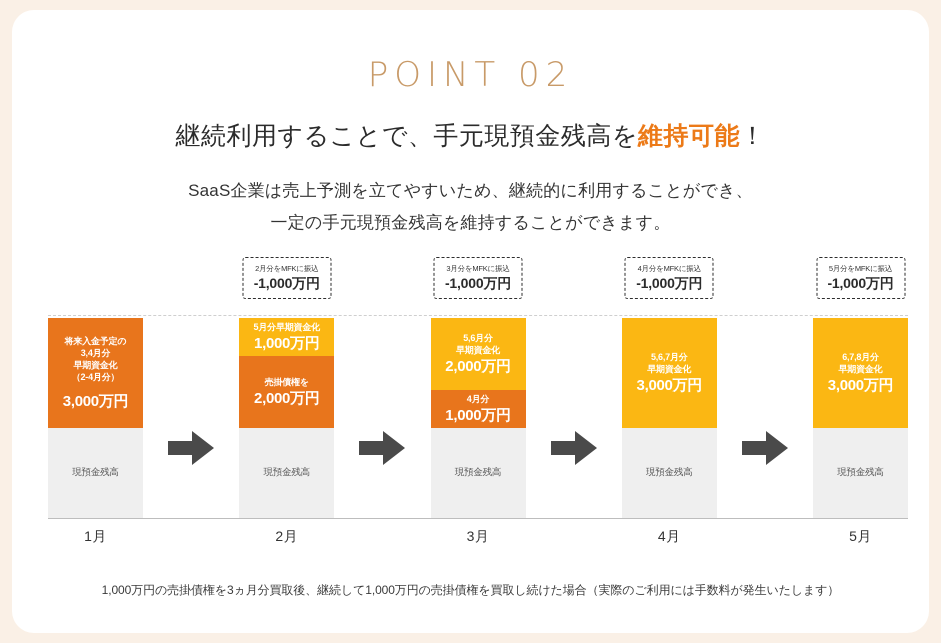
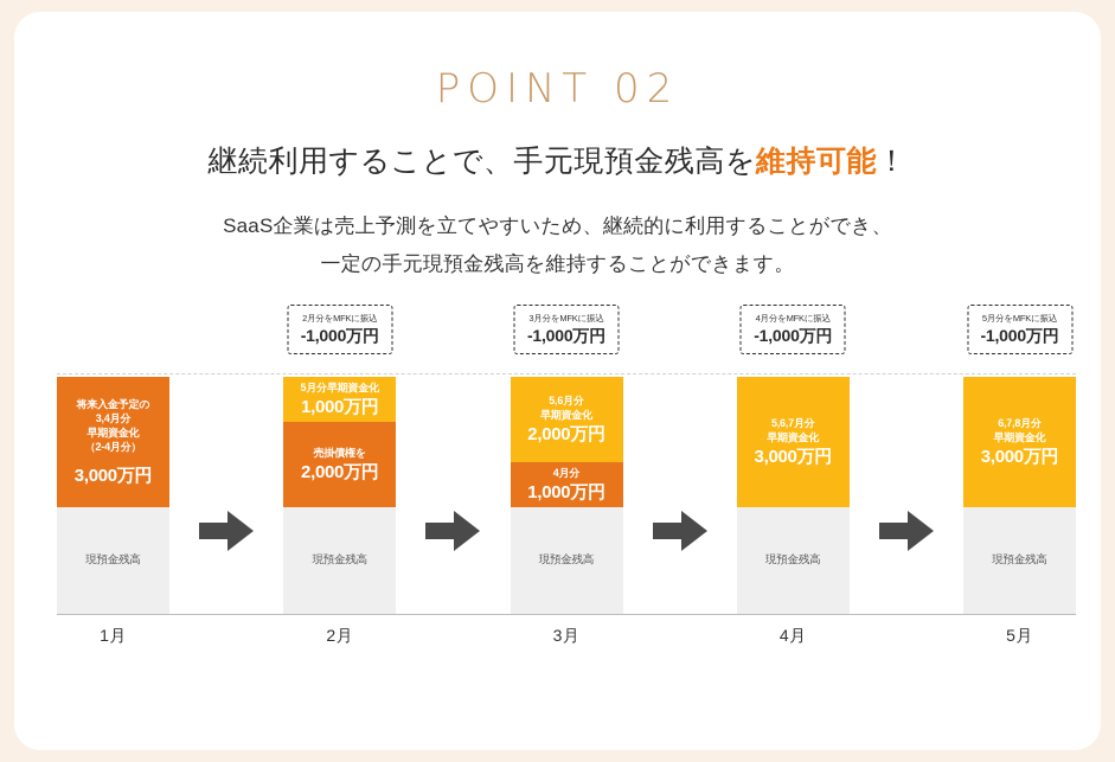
  POINT 02
  継続利用することで、手元現預金残高を維持可能！
  SaaS企業は売上予測を立てやすいため、継続的に利用することができ、
  一定の手元現預金残高を維持することができます。
  将来入金予定の
  3,4月分
  早期資金化
  （2-4月分）
  3,000万円
  現預金残高
  2月分をMFKに振込
  -1,000万円
  5月分早期資金化
  1,000万円
  売掛債権を
  2,000万円
  現預金残高
  3月分をMFKに振込
  -1,000万円
  5,6月分
  早期資金化
  2,000万円
  4月分
  1,000万円
  現預金残高
  4月分をMFKに振込
  -1,000万円
  5,6,7月分
  早期資金化
  3,000万円
  現預金残高
  5月分をMFKに振込
  -1,000万円
  6,7,8月分
  早期資金化
  3,000万円
  現預金残高
  1月
  2月
  3月
  4月
  5月
- 1,000万円の売掛債権を3ヵ月分買取後、継続して1,000万円の売掛債権を買取し続けた場合（実際のご利用には手数料が発生いたします）
